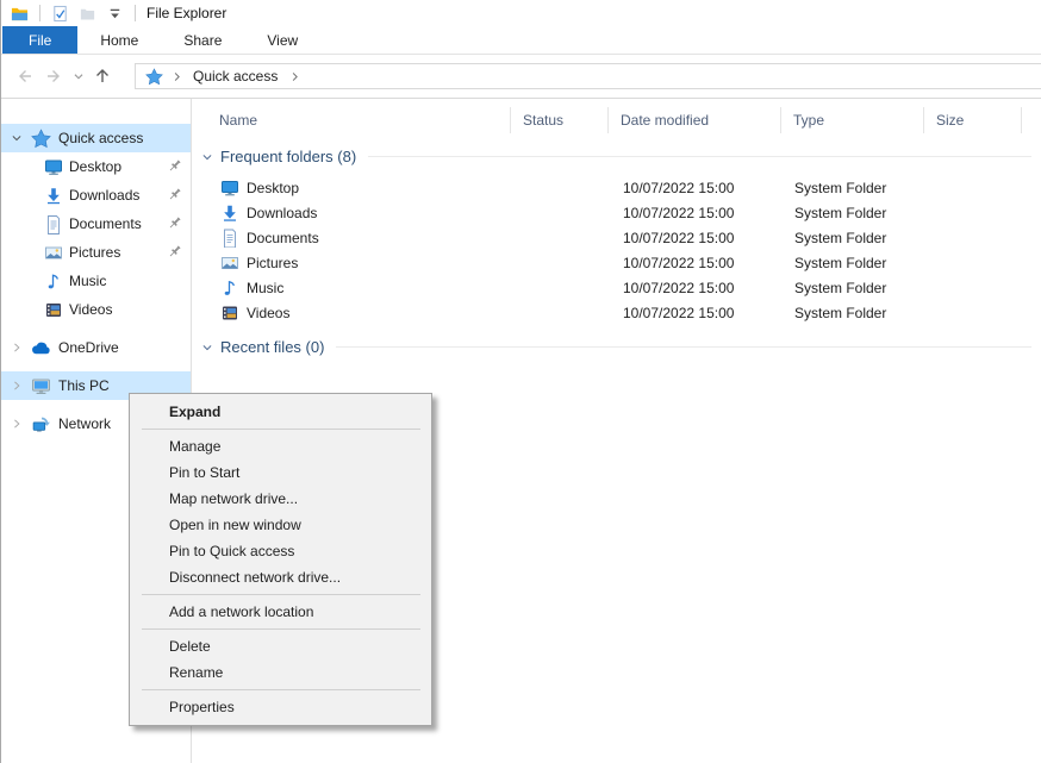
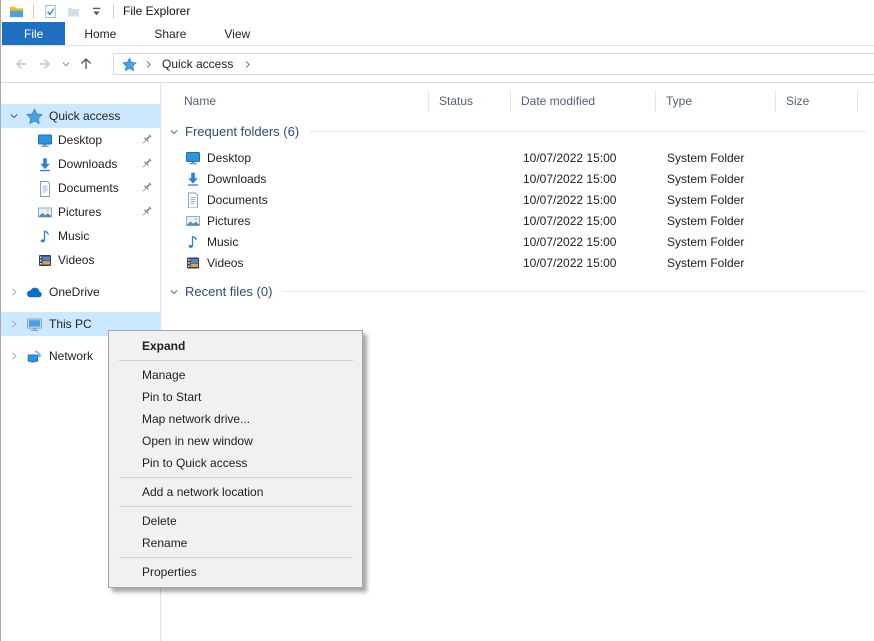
  File Explorer
  File
  Home
  Share
  View
  Quick access
  Quick access
  Desktop
  Downloads
  Documents
  Pictures
  Music
  Videos
  OneDrive
  This PC
  Network
  Name
  Status
  Date modified
  Type
  Size
- Frequent folders (8)
+ Frequent folders (6)
  Desktop
  10/07/2022 15:00
  System Folder
  Downloads
  10/07/2022 15:00
  System Folder
  Documents
  10/07/2022 15:00
  System Folder
  Pictures
  10/07/2022 15:00
  System Folder
  Music
  10/07/2022 15:00
  System Folder
  Videos
  10/07/2022 15:00
  System Folder
  Recent files (0)
  Expand
  Manage
  Pin to Start
  Map network drive...
  Open in new window
  Pin to Quick access
- Disconnect network drive...
  Add a network location
  Delete
  Rename
  Properties
